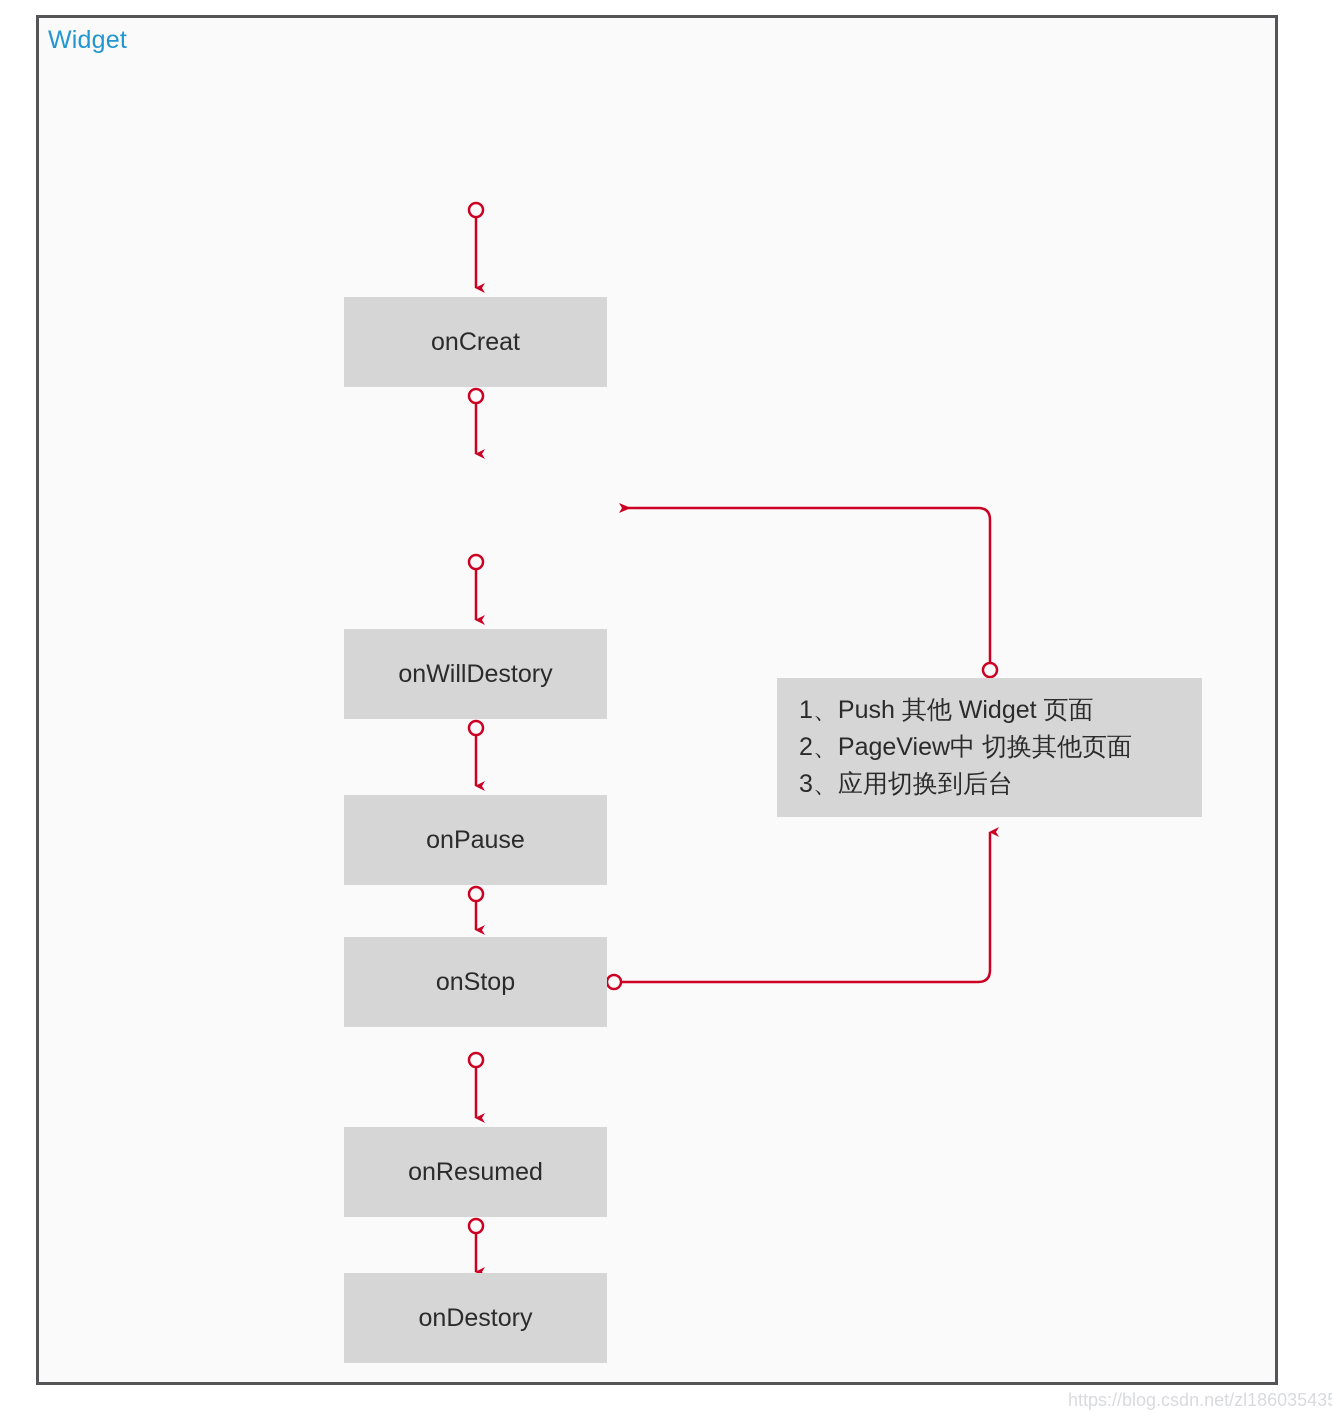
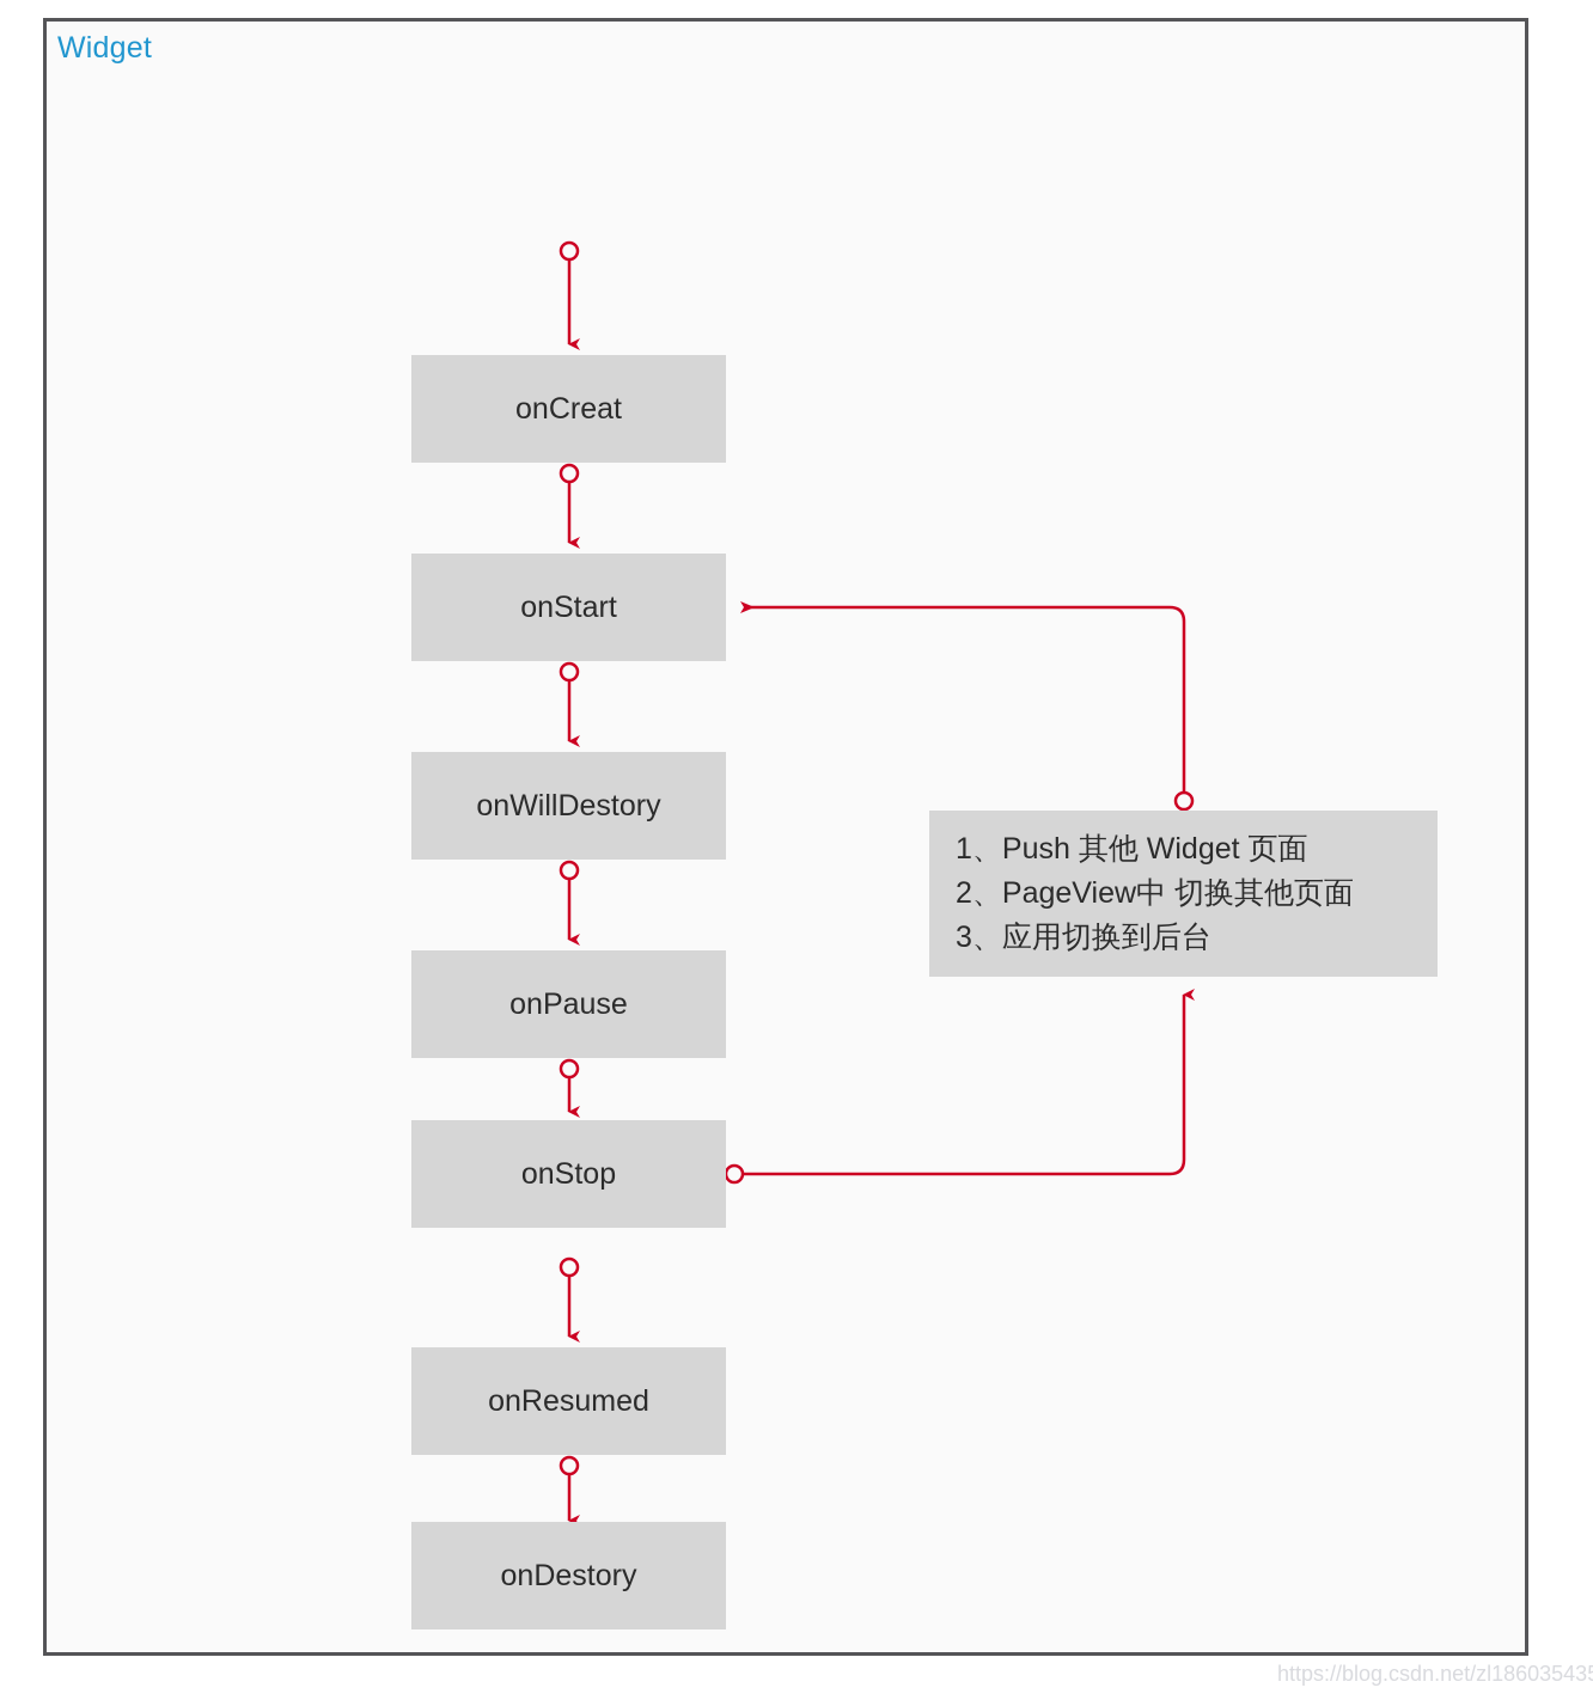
  Widget
  onCreat
+ onStart
  onWillDestory
  onPause
  onStop
  onResumed
  onDestory
  1、Push 其他 Widget 页面
  2、PageView中 切换其他页面
  3、应用切换到后台
  https://blog.csdn.net/zl18603543
